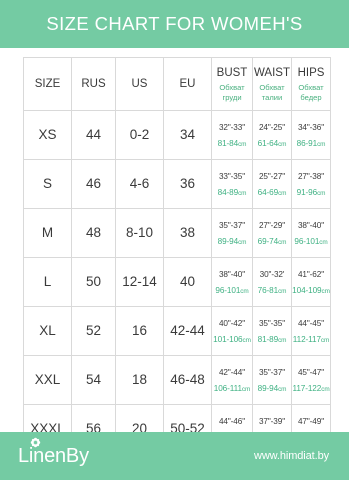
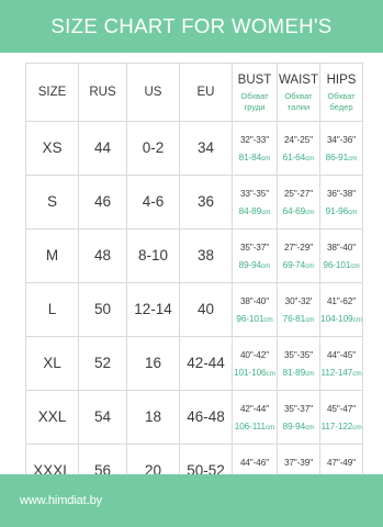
  SIZE CHART FOR WOMEH'S
  SIZE	RUS	US	EU	BUST Обхват груди	WAIST Обхват талии	HIPS Обхват бедер
  XS	44	0-2	34	32"-33" 81-84	24"-25" 61-64	34"-36" 86-91
- S	46	4-6	36	33"-35" 84-89	25"-27" 64-69	27"-38" 91-96
+ S	46	4-6	36	33"-35" 84-89	25"-27" 64-69	36"-38" 91-96
  M	48	8-10	38	35"-37" 89-94	27"-29" 69-74	38"-40" 96-101
  L	50	12-14	40	38"-40" 96-101	30"-32' 76-81	41"-62" 104-109
- XL	52	16	42-44	40"-42" 101-106	35"-35" 81-89	44"-45" 112-117
+ XL	52	16	42-44	40"-42" 101-106	35"-35" 81-89	44"-45" 112-147
  XXL	54	18	46-48	42"-44" 106-111	35"-37" 89-94	45"-47" 117-122
- LinenBy
  www.himdiat.by
